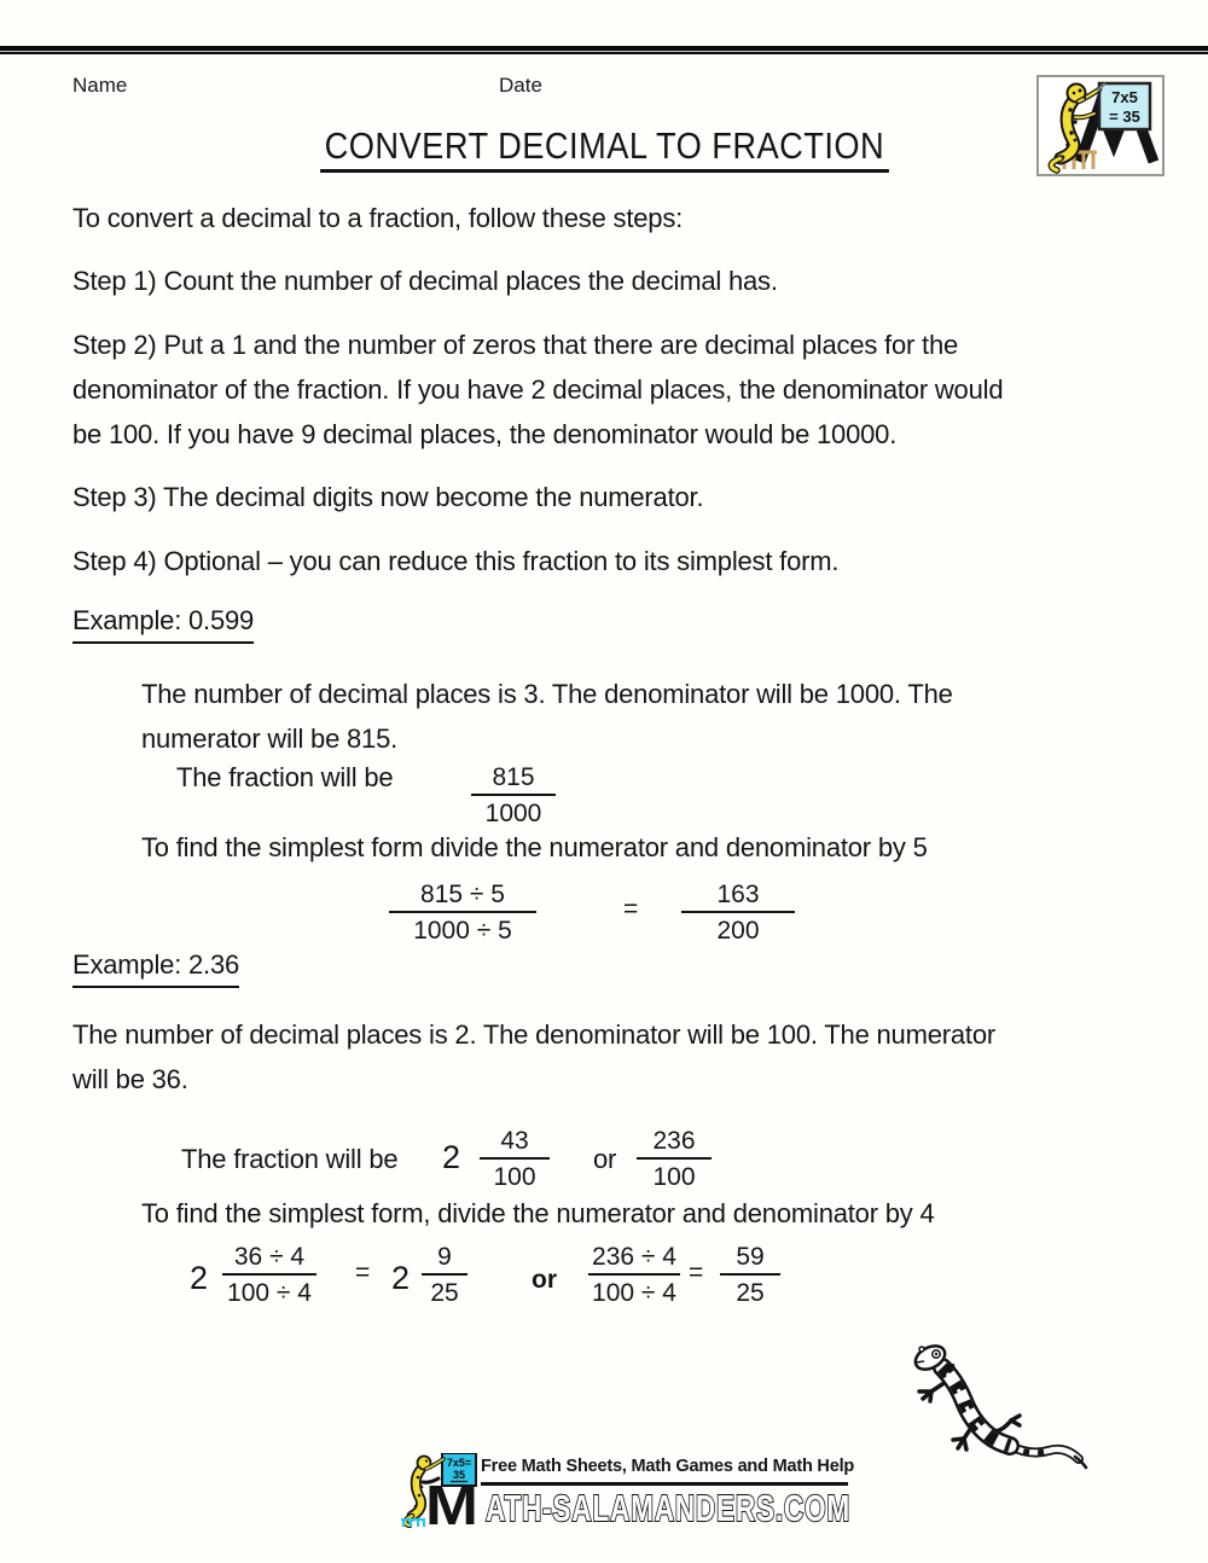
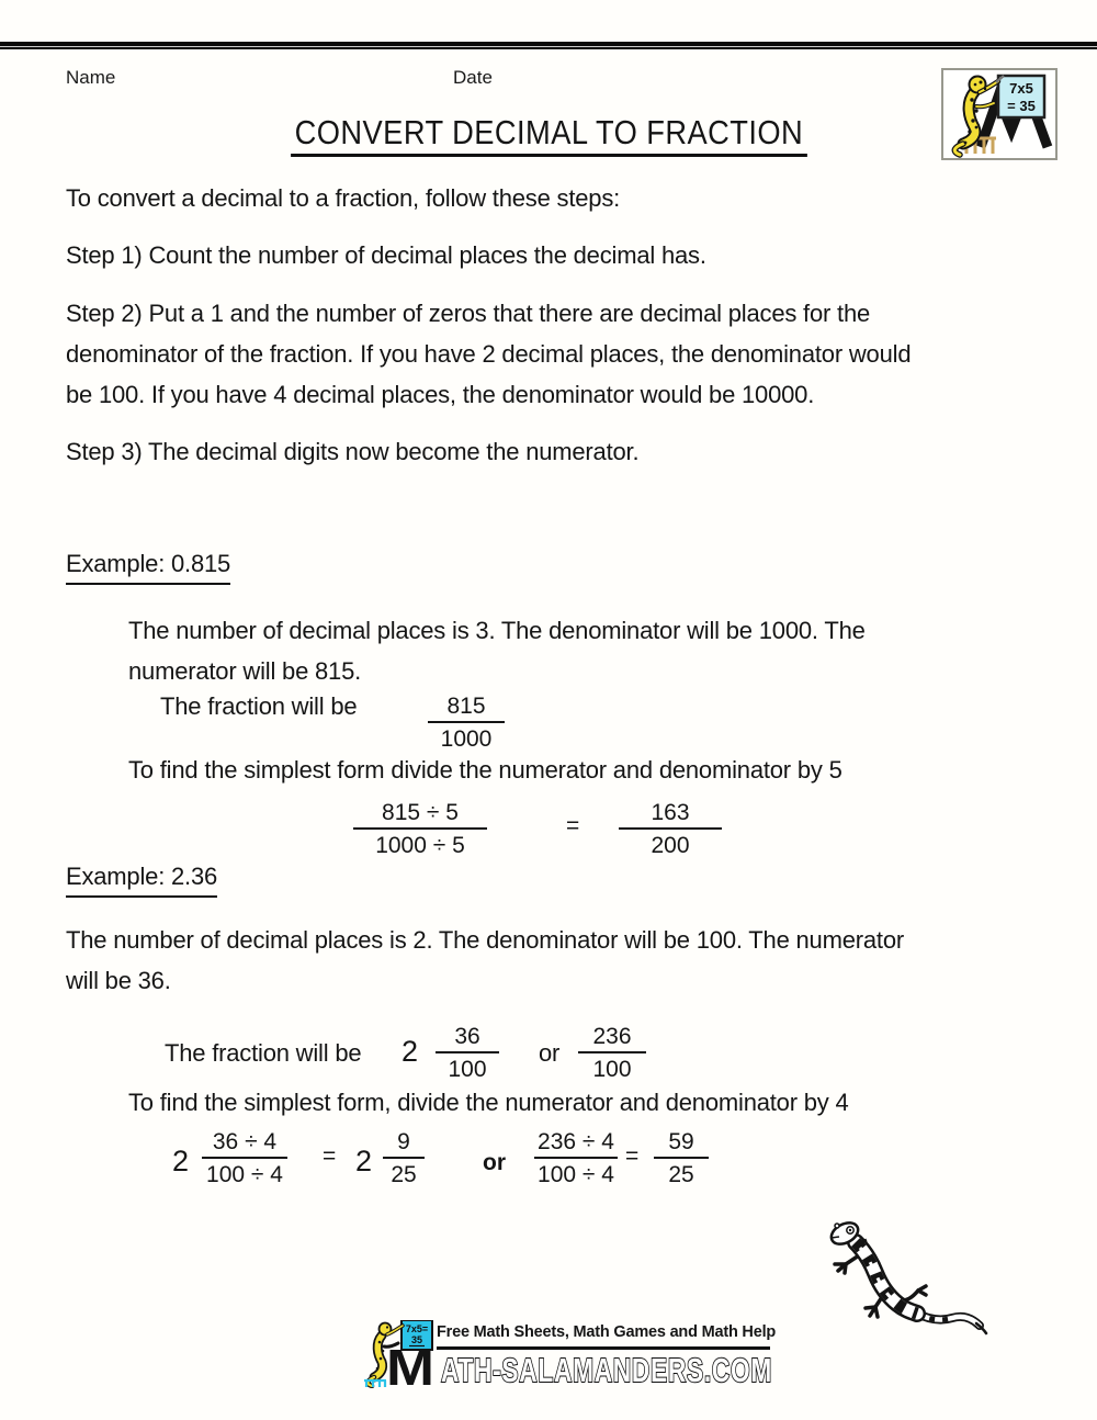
  Name
  Date
  7x5
  = 35
  CONVERT DECIMAL TO FRACTION
  To convert a decimal to a fraction, follow these steps:
  Step 1) Count the number of decimal places the decimal has.
  Step 2) Put a 1 and the number of zeros that there are decimal places for the
  denominator of the fraction. If you have 2 decimal places, the denominator would
- be 100. If you have 9 decimal places, the denominator would be 10000.
+ be 100. If you have 4 decimal places, the denominator would be 10000.
  Step 3) The decimal digits now become the numerator.
- Step 4) Optional – you can reduce this fraction to its simplest form.
- Example: 0.599
+ Example: 0.815
  The number of decimal places is 3. The denominator will be 1000. The
  numerator will be 815.
  The fraction will be
  815
  1000
  To find the simplest form divide the numerator and denominator by 5
  815 ÷ 5
  1000 ÷ 5
  =
  163
  200
  Example: 2.36
  The number of decimal places is 2. The denominator will be 100. The numerator
  will be 36.
  The fraction will be
  2
- 43
+ 36
  100
  or
  236
  100
  To find the simplest form, divide the numerator and denominator by 4
  2
  36 ÷ 4
  100 ÷ 4
  =
  2
  9
  25
  or
  236 ÷ 4
  100 ÷ 4
  =
  59
  25
  7x5=
  35
  Free Math Sheets, Math Games and Math Help
  M
  ATH-SALAMANDERS.COM
